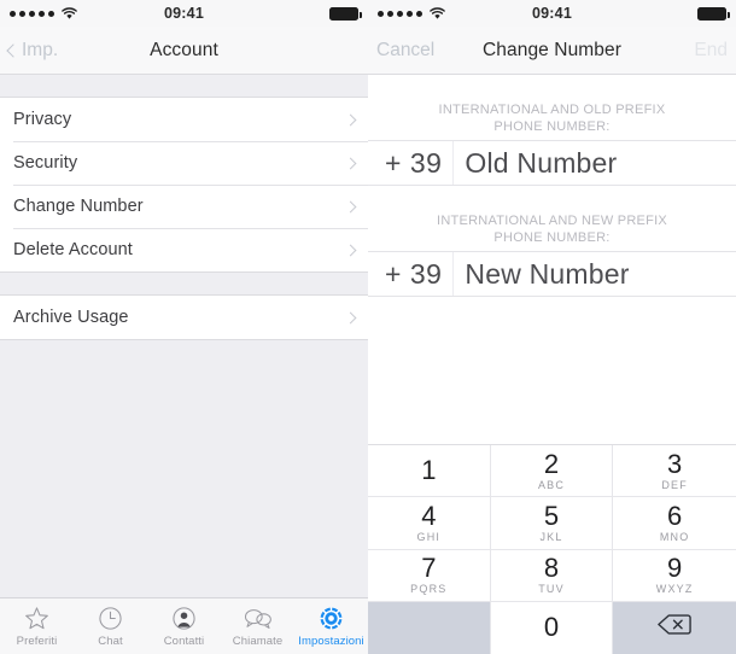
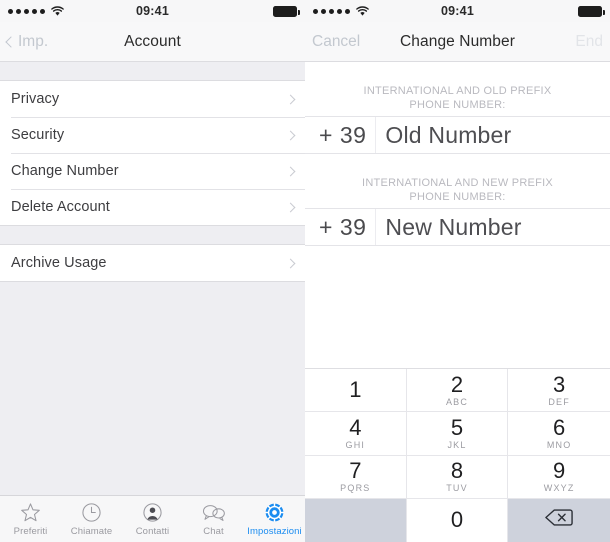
  09:41
  Imp.
  Account
  Privacy
  Security
  Change Number
  Delete Account
  Archive Usage
  Preferiti
- Chat
+ Chiamate
  Contatti
- Chiamate
+ Chat
  Impostazioni
  09:41
  Cancel
  Change Number
  INTERNATIONAL AND OLD PREFIX
  PHONE NUMBER:
  + 39
  Old Number
  INTERNATIONAL AND NEW PREFIX
  PHONE NUMBER:
  + 39
  New Number
  1
  2
  ABC
  3
  DEF
  4
  GHI
  5
  JKL
  6
  MNO
  7
  PQRS
  8
  TUV
  9
  WXYZ
  0
